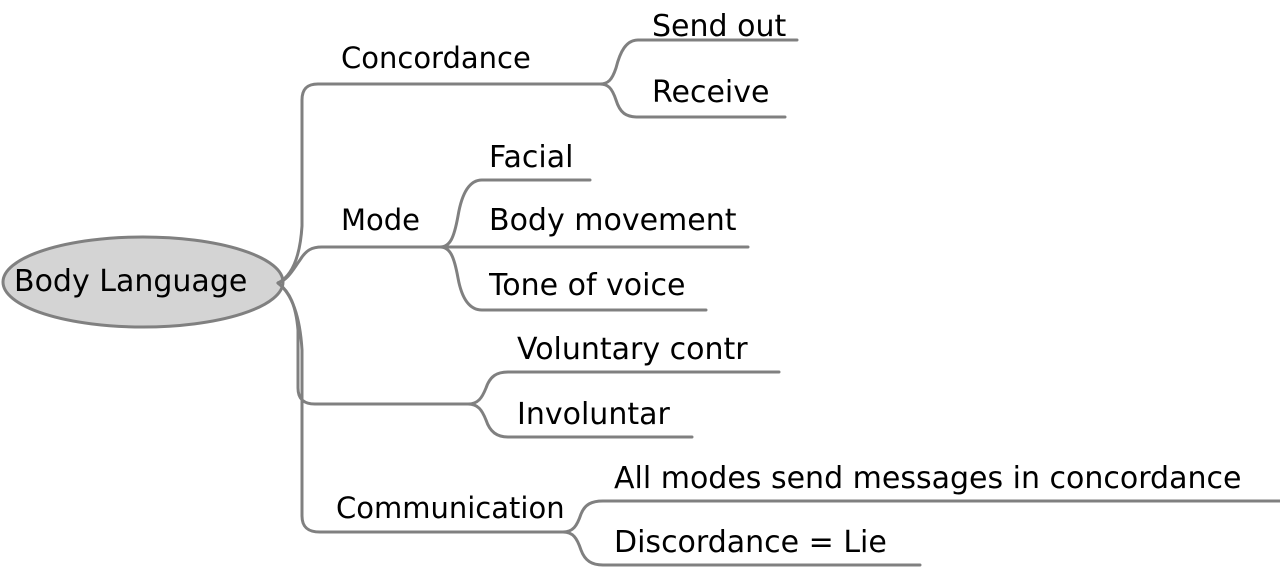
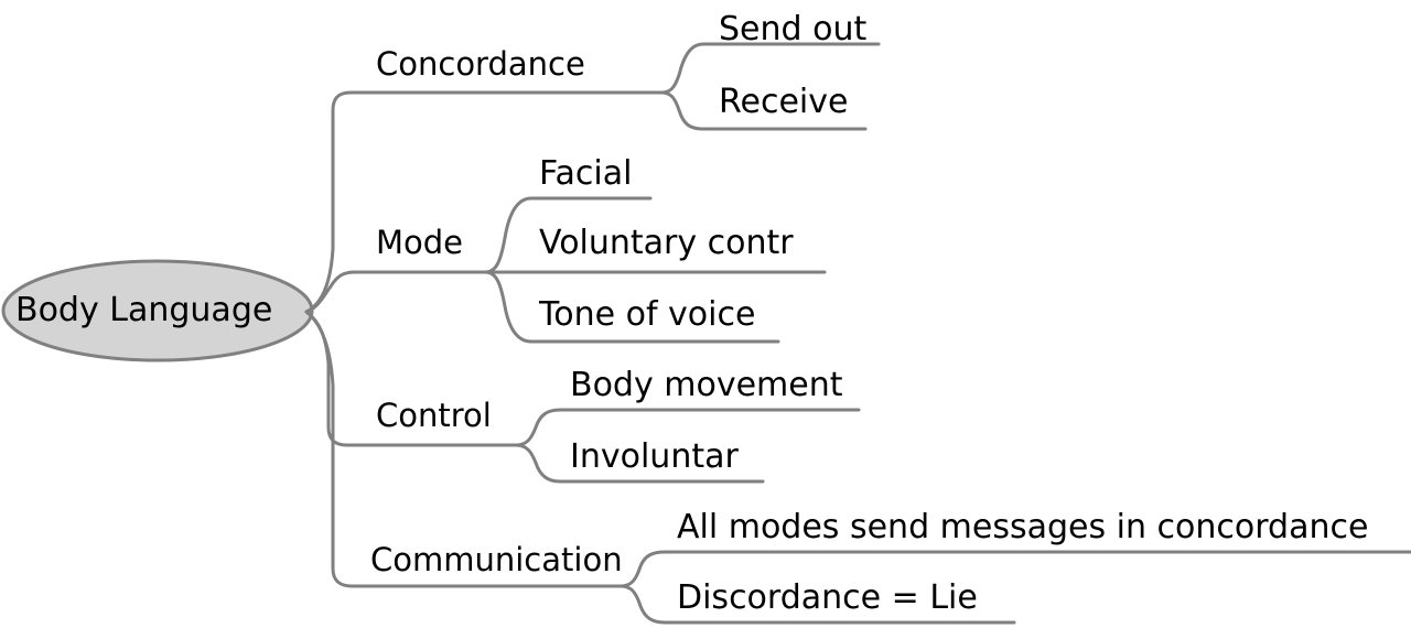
  Body Language
  Concordance
  Send out
  Receive
  Mode
  Facial
- Body movement
+ Voluntary contr
  Tone of voice
+ Control
- Voluntary contr
+ Body movement
  İnvoluntar
  Communication
  All modes send messages in concordance
  Discordance = Lie
